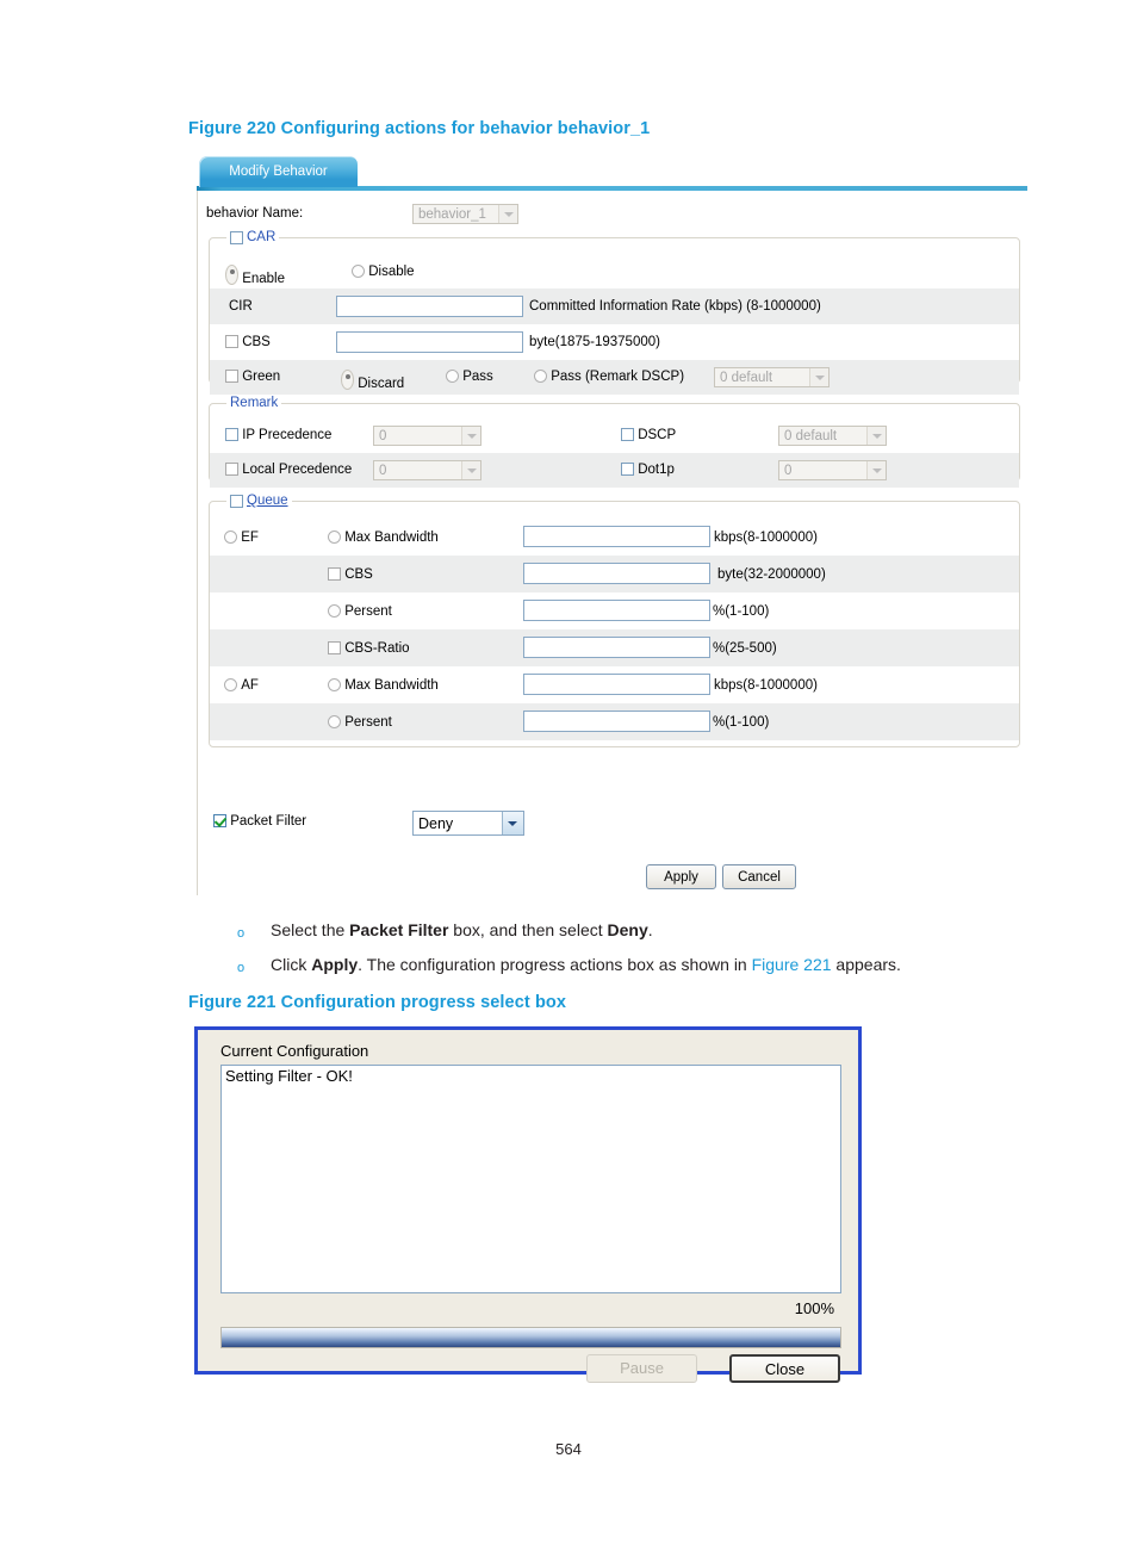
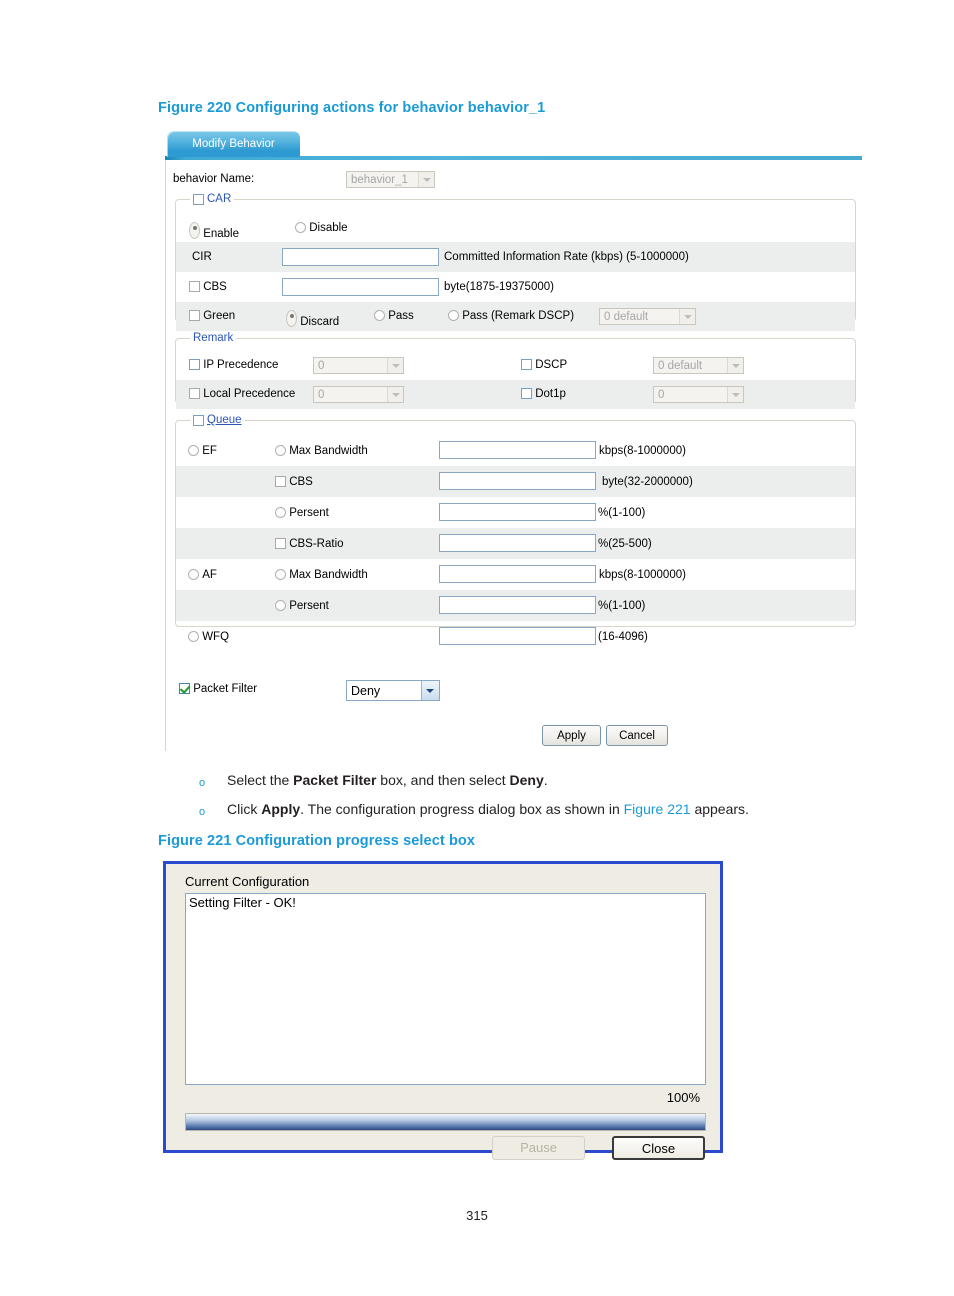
  Figure 220 Configuring actions for behavior behavior_1
  Modify Behavior
  behavior Name:
  behavior_1
  CAR
  Enable
  Disable
  CIR
- Committed Information Rate (kbps) (8-1000000)
+ Committed Information Rate (kbps) (5-1000000)
  CBS
  byte(1875-19375000)
  Green
  Discard
  Pass
  Pass (Remark DSCP)
  0 default
  Remark
  IP Precedence
  0
  DSCP
  0 default
  Local Precedence
  0
  Dot1p
  0
  Queue
  EF
  Max Bandwidth
  kbps(8-1000000)
  CBS
  byte(32-2000000)
  Persent
  %(1-100)
  CBS-Ratio
  %(25-500)
  AF
  Max Bandwidth
  kbps(8-1000000)
  Persent
  %(1-100)
+ WFQ
+ (16-4096)
  Packet Filter
  Deny
  Apply
  Cancel
  o
  Select the Packet Filter box, and then select Deny.
  o
- Click Apply. The configuration progress actions box as shown in Figure 221 appears.
+ Click Apply. The configuration progress dialog box as shown in Figure 221 appears.
  Figure 221 Configuration progress select box
  Current Configuration
  Setting Filter - OK!
  100%
  Pause
  Close
- 564
+ 315
